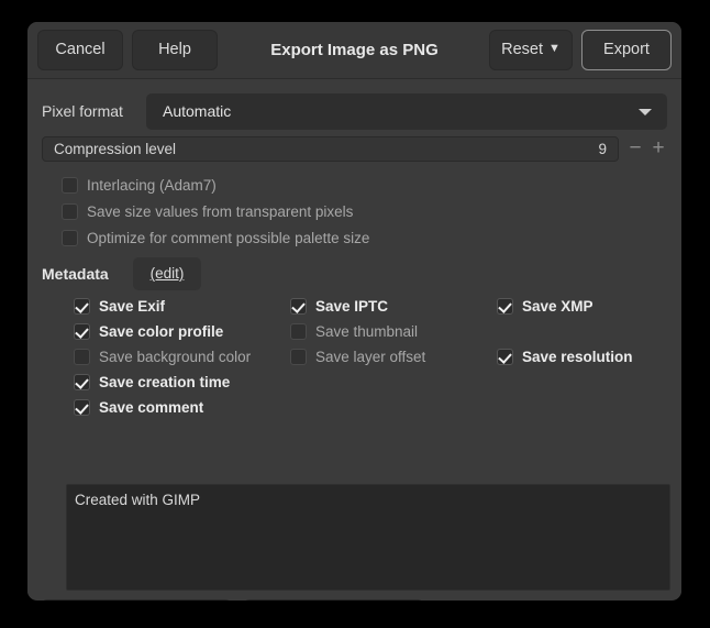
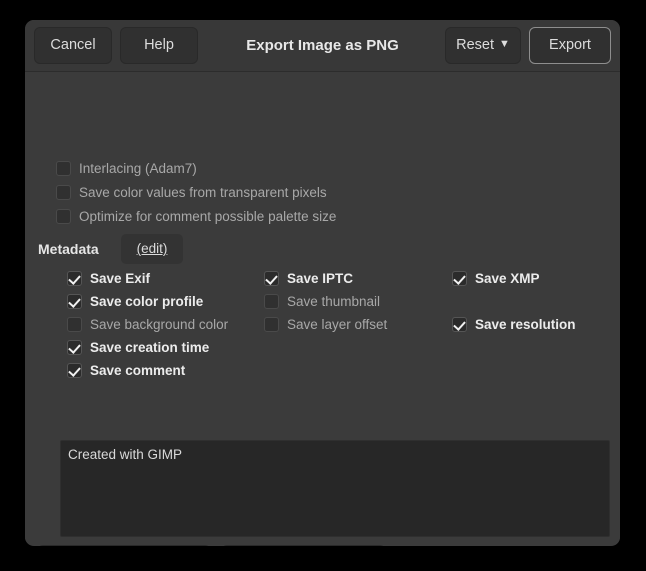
  Export Image as PNG
  Cancel
  Help
  Reset ▼
  Export
- Pixel format
- Automatic
- Compression level
- 9
- −
- +
  Interlacing (Adam7)
- Save size values from transparent pixels
+ Save color values from transparent pixels
  Optimize for comment possible palette size
  Metadata
  (edit)
  Save Exif
  Save color profile
  Save background color
  Save creation time
  Save comment
  Save IPTC
  Save thumbnail
  Save layer offset
  Save XMP
  Save resolution
  Created with GIMP
